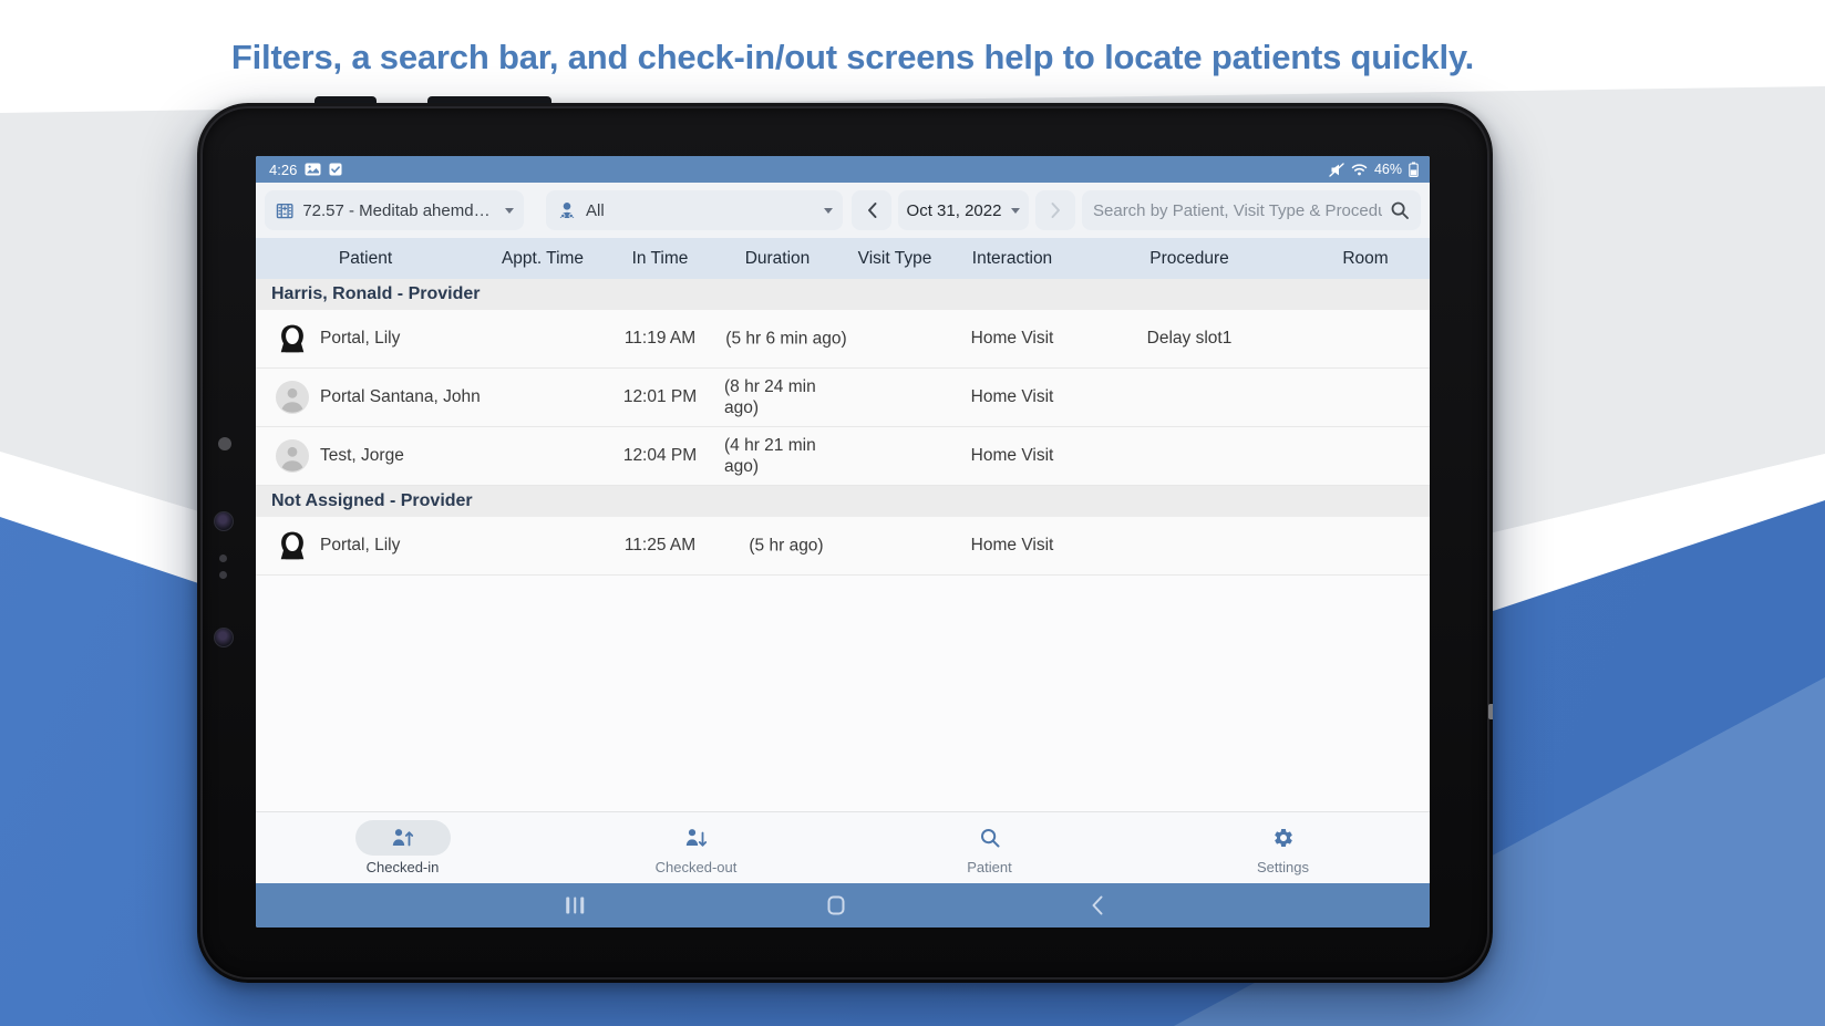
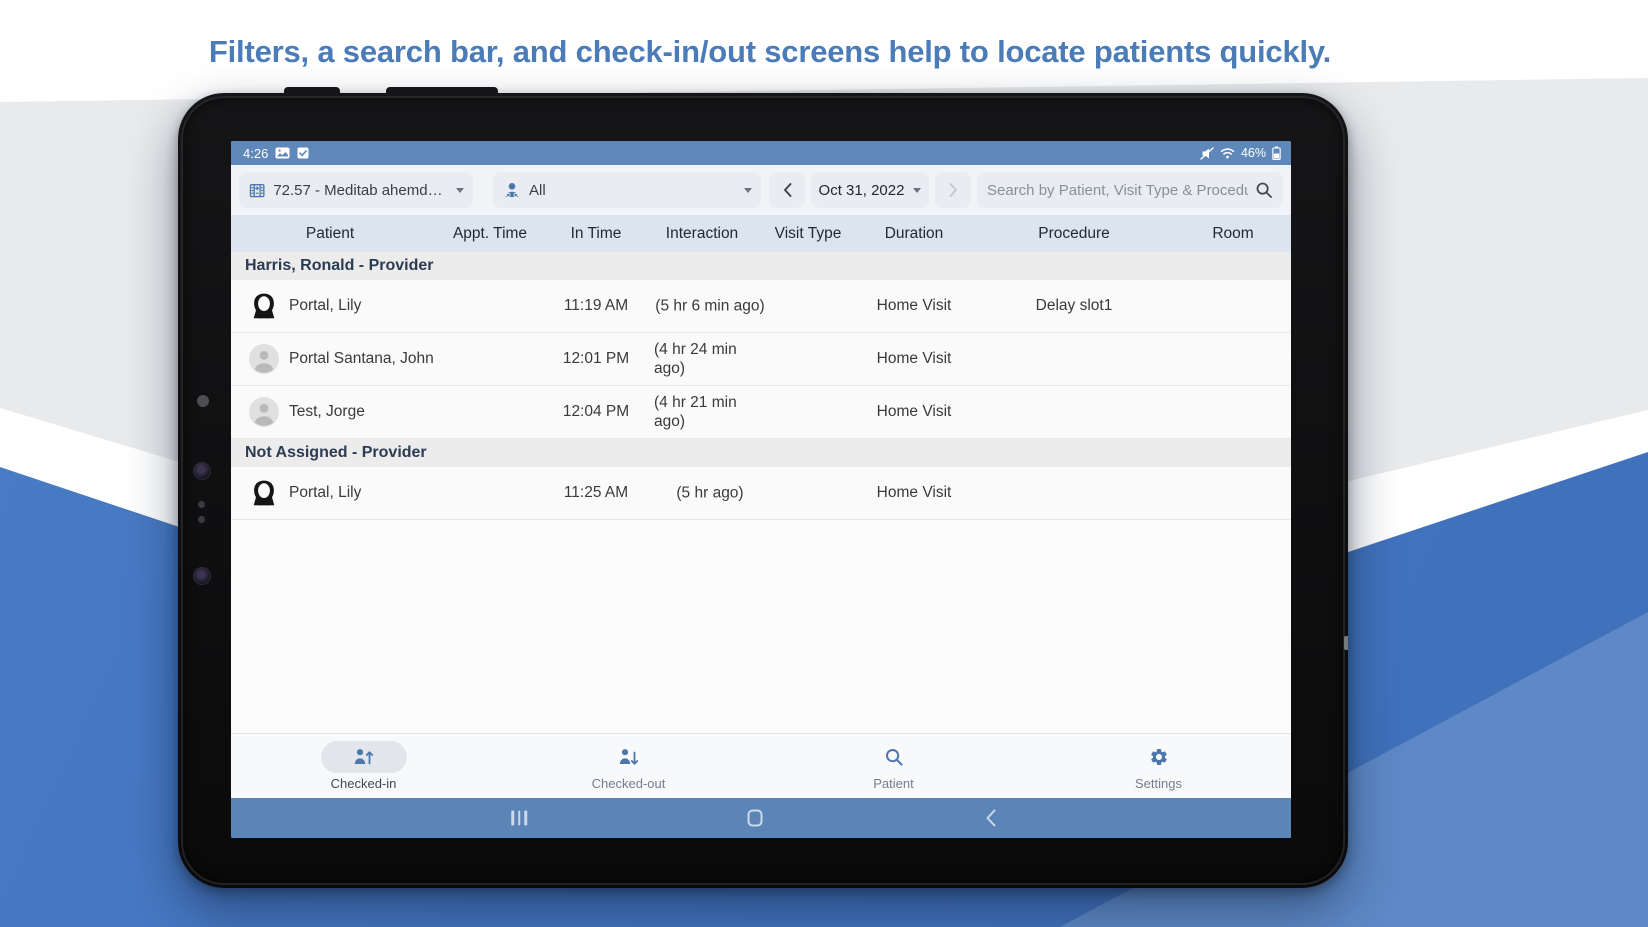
  Filters, a search bar, and check-in/out screens help to locate patients quickly.
  4:26
  46%
  72.57 - Meditab ahemdaba
  All
  Oct 31, 2022
  Search by Patient, Visit Type & Proced
  Patient
  Appt. Time
  In Time
- Duration
+ Interaction
  Visit Type
- Interaction
+ Duration
  Procedure
  Room
  Harris, Ronald - Provider
  Portal, Lily
  11:19 AM
  (5 hr 6 min ago)
  Home Visit
  Delay slot1
  Portal Santana, John
  12:01 PM
- (8 hr 24 min ago)
+ (4 hr 24 min ago)
  Home Visit
  Test, Jorge
  12:04 PM
  (4 hr 21 min ago)
  Home Visit
  Not Assigned - Provider
  Portal, Lily
  11:25 AM
  (5 hr ago)
  Home Visit
  Checked-in
  Checked-out
  Patient
  Settings
